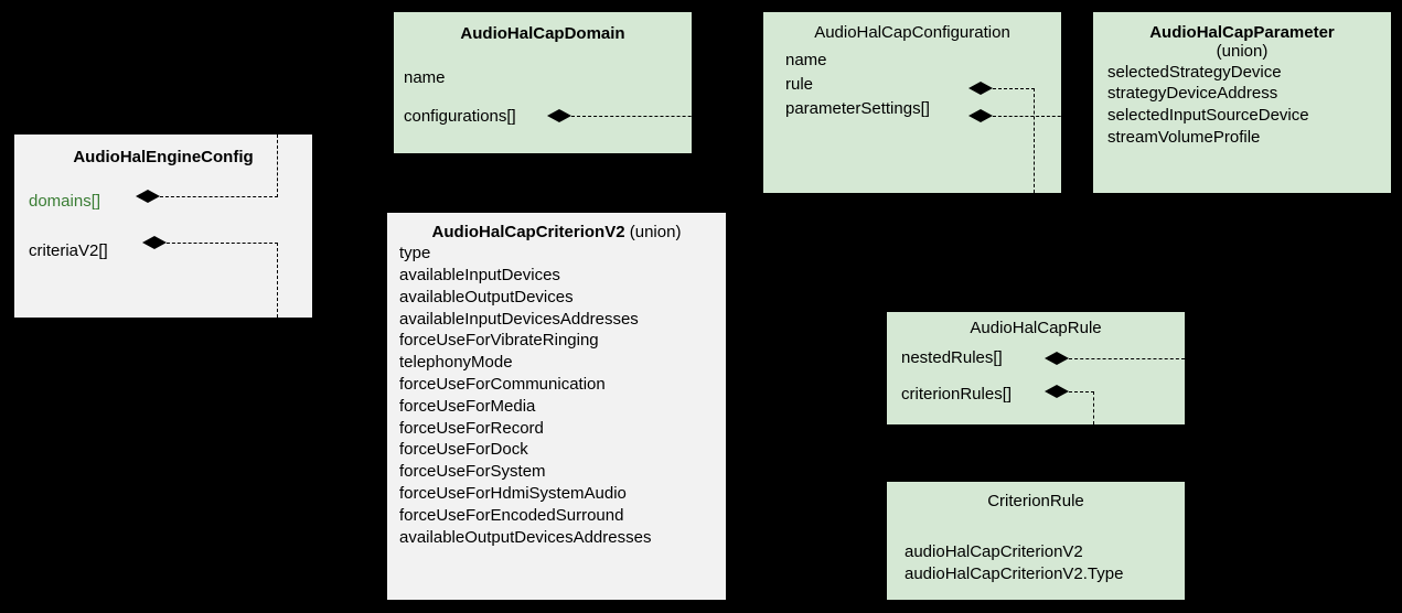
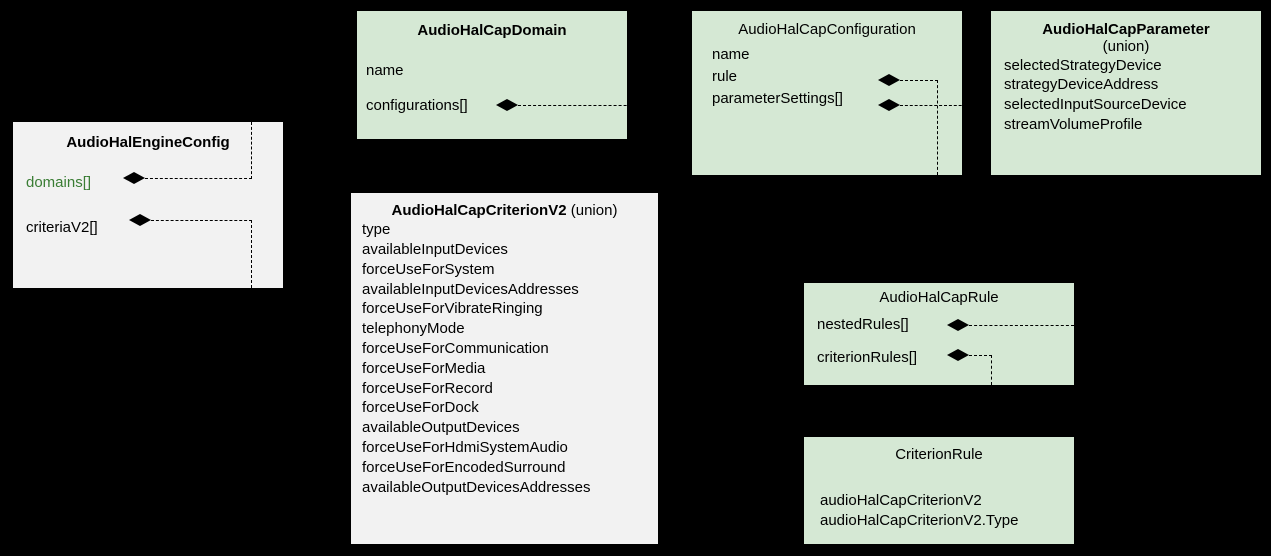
  AudioHalEngineConfig
  domains[]
  criteriaV2[]
  AudioHalCapDomain
  name
  configurations[]
  AudioHalCapConfiguration
  name
  rule
  parameterSettings[]
  AudioHalCapParameter
  (union)
  selectedStrategyDevice
  strategyDeviceAddress
  selectedInputSourceDevice
  streamVolumeProfile
  AudioHalCapCriterionV2 (union)
  type
  availableInputDevices
- availableOutputDevices
+ forceUseForSystem
  availableInputDevicesAddresses
  forceUseForVibrateRinging
  telephonyMode
  forceUseForCommunication
  forceUseForMedia
  forceUseForRecord
  forceUseForDock
- forceUseForSystem
+ availableOutputDevices
  forceUseForHdmiSystemAudio
  forceUseForEncodedSurround
  availableOutputDevicesAddresses
  AudioHalCapRule
  nestedRules[]
  criterionRules[]
  CriterionRule
  audioHalCapCriterionV2
  audioHalCapCriterionV2.Type
